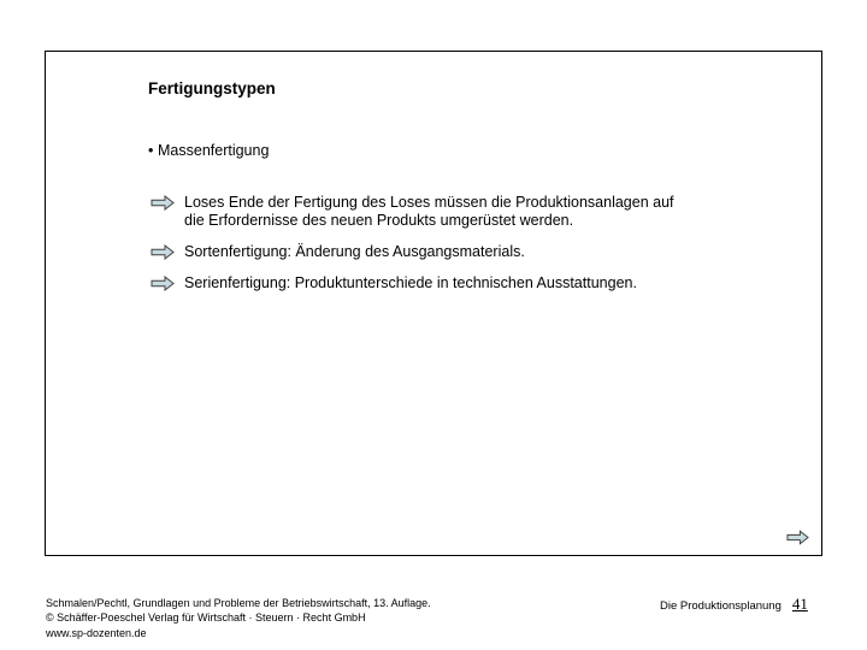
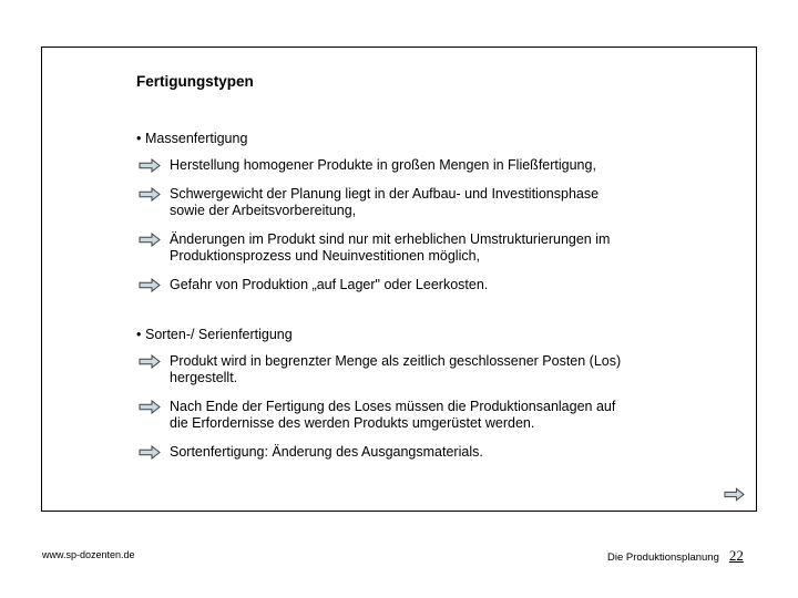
  Fertigungstypen
  • Massenfertigung
+ Herstellung homogener Produkte in großen Mengen in Fließfertigung,
+ Schwergewicht der Planung liegt in der Aufbau- und Investitionsphase
+ sowie der Arbeitsvorbereitung,
+ Änderungen im Produkt sind nur mit erheblichen Umstrukturierungen im
+ Produktionsprozess und Neuinvestitionen möglich,
+ Gefahr von Produktion „auf Lager" oder Leerkosten.
+ • Sorten-/ Serienfertigung
+ Produkt wird in begrenzter Menge als zeitlich geschlossener Posten (Los)
+ hergestellt.
- Loses Ende der Fertigung des Loses müssen die Produktionsanlagen auf
+ Nach Ende der Fertigung des Loses müssen die Produktionsanlagen auf
- die Erfordernisse des neuen Produkts umgerüstet werden.
+ die Erfordernisse des werden Produkts umgerüstet werden.
  Sortenfertigung: Änderung des Ausgangsmaterials.
- Serienfertigung: Produktunterschiede in technischen Ausstattungen.
- Schmalen/Pechtl, Grundlagen und Probleme der Betriebswirtschaft, 13. Auflage.
- © Schäffer-Poeschel Verlag für Wirtschaft · Steuern · Recht GmbH
  www.sp-dozenten.de
  Die Produktionsplanung
- 41
+ 22
